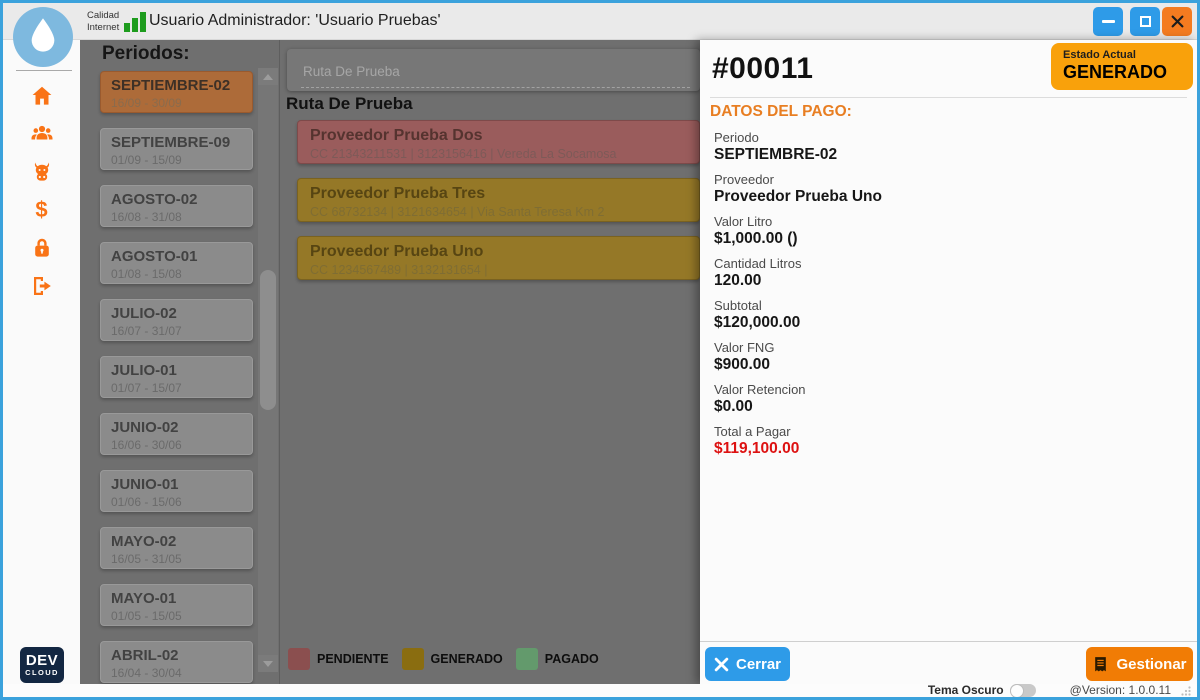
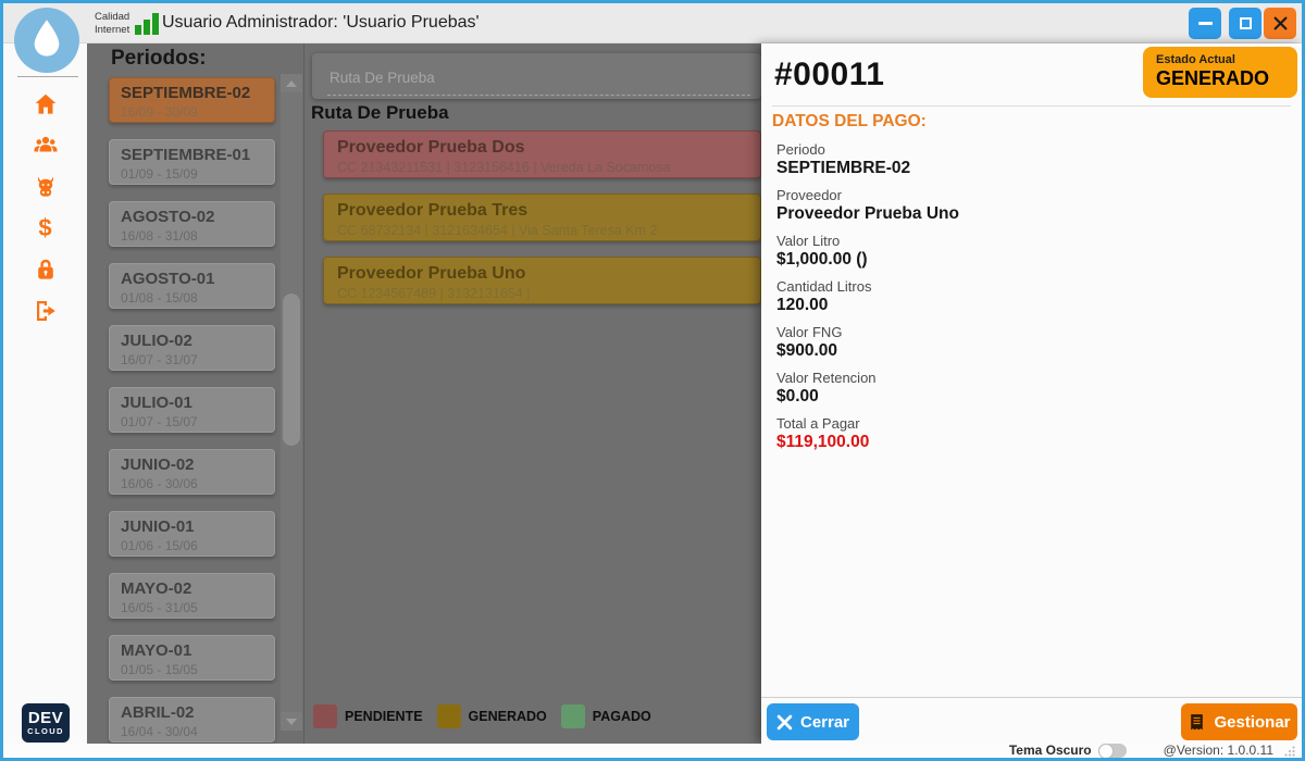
  Calidad
  Internet
  Usuario Administrador: 'Usuario Pruebas'
  $
  DEV
  CLOUD
  Periodos:
  SEPTIEMBRE-02
  16/09 - 30/09
- SEPTIEMBRE-09
+ SEPTIEMBRE-01
  01/09 - 15/09
  AGOSTO-02
  16/08 - 31/08
  AGOSTO-01
  01/08 - 15/08
  JULIO-02
  16/07 - 31/07
  JULIO-01
  01/07 - 15/07
  JUNIO-02
  16/06 - 30/06
  JUNIO-01
  01/06 - 15/06
  MAYO-02
  16/05 - 31/05
  MAYO-01
  01/05 - 15/05
  ABRIL-02
  16/04 - 30/04
  Ruta De Prueba
  Ruta De Prueba
  Proveedor Prueba Dos
  CC 21343211531 | 3123156416 | Vereda La Socamosa
  Proveedor Prueba Tres
  Proveedor Prueba Uno
  PENDIENTE
  GENERADO
  PAGADO
  #00011
  Estado Actual
  GENERADO
  DATOS DEL PAGO:
  Periodo
  SEPTIEMBRE-02
  Proveedor
  Proveedor Prueba Uno
  Valor Litro
  $1,000.00 ()
  Cantidad Litros
  120.00
- Subtotal
- $120,000.00
  Valor FNG
  $900.00
  Valor Retencion
  $0.00
  Total a Pagar
  $119,100.00
  Cerrar
  Gestionar
  Tema Oscuro
  @Version: 1.0.0.11
